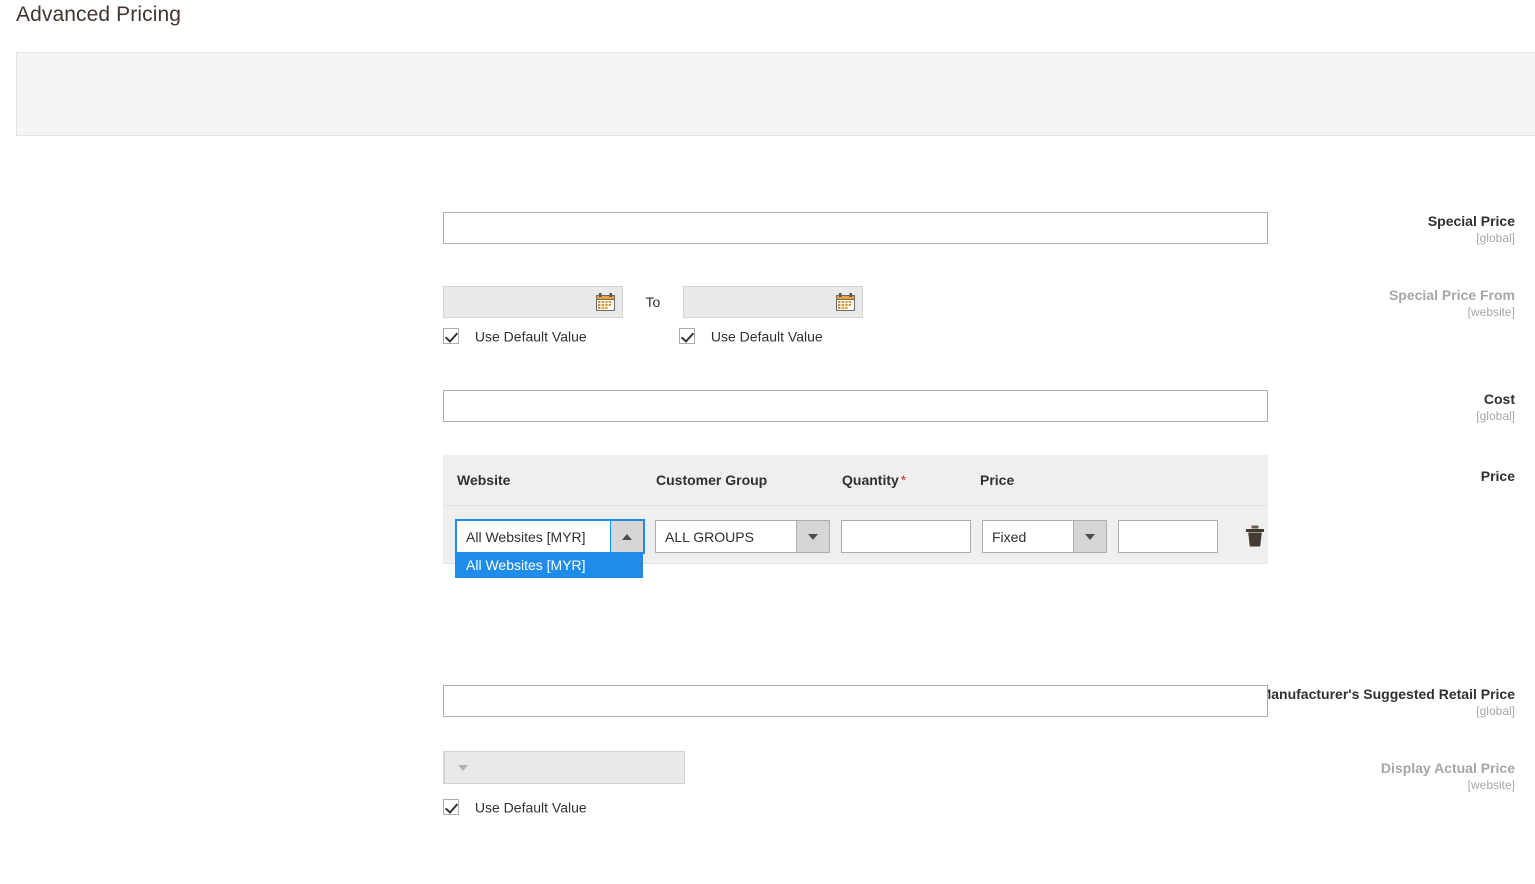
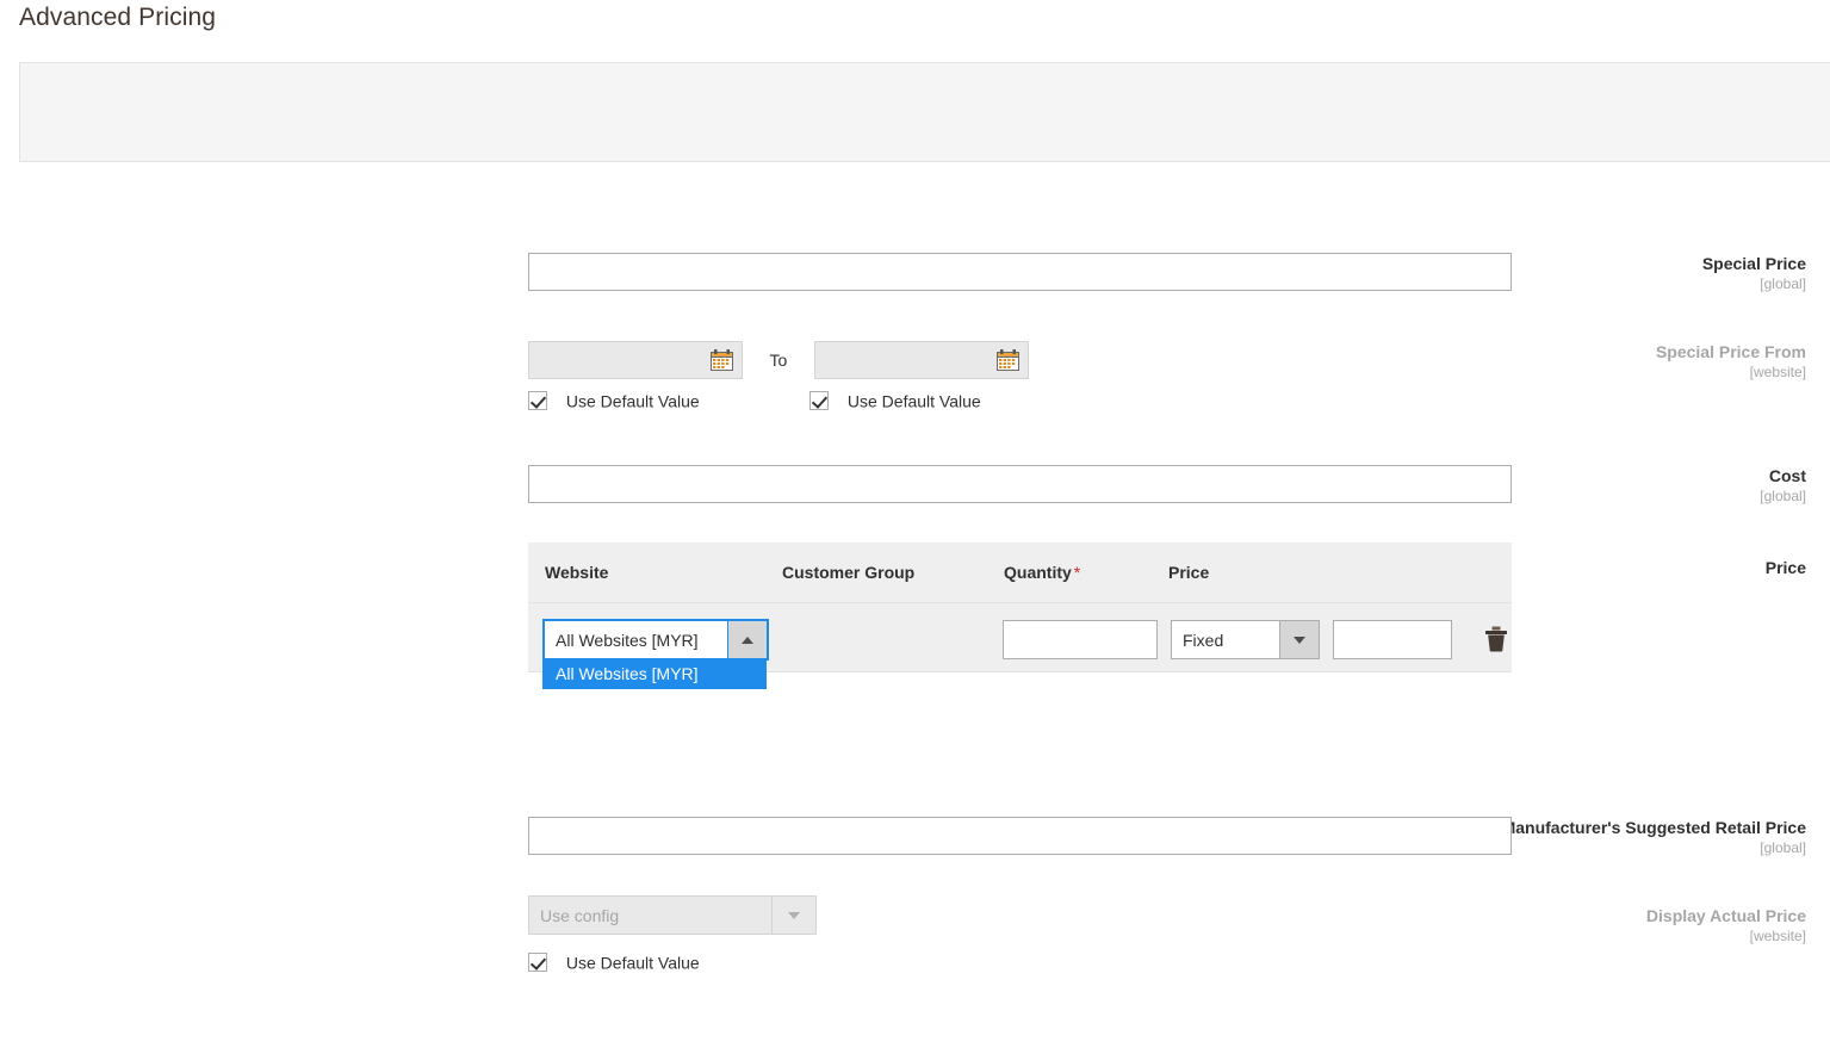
  Advanced Pricing
  Special Price
  [global]
  Special Price From
  [website]
  To
  Use Default Value
  Use Default Value
  Cost
  [global]
  Price
  Website
  Customer Group
  Quantity *
  Price
  All Websites [MYR]
  All Websites [MYR]
- ALL GROUPS
  Fixed
  anufacturer's Suggested Retail Price
  [global]
  Display Actual Price
  [website]
+ Use config
  Use Default Value
